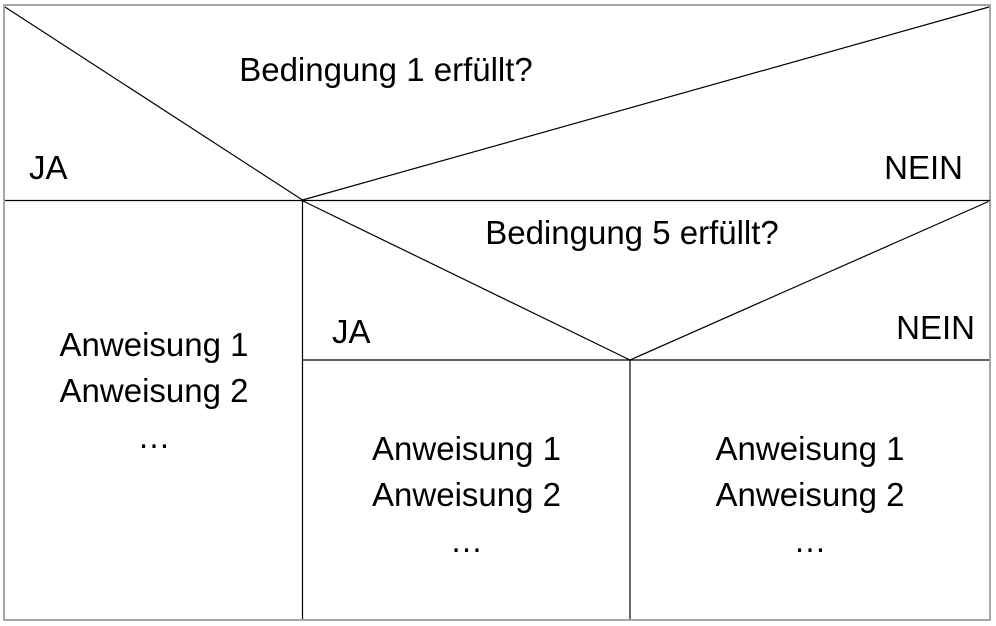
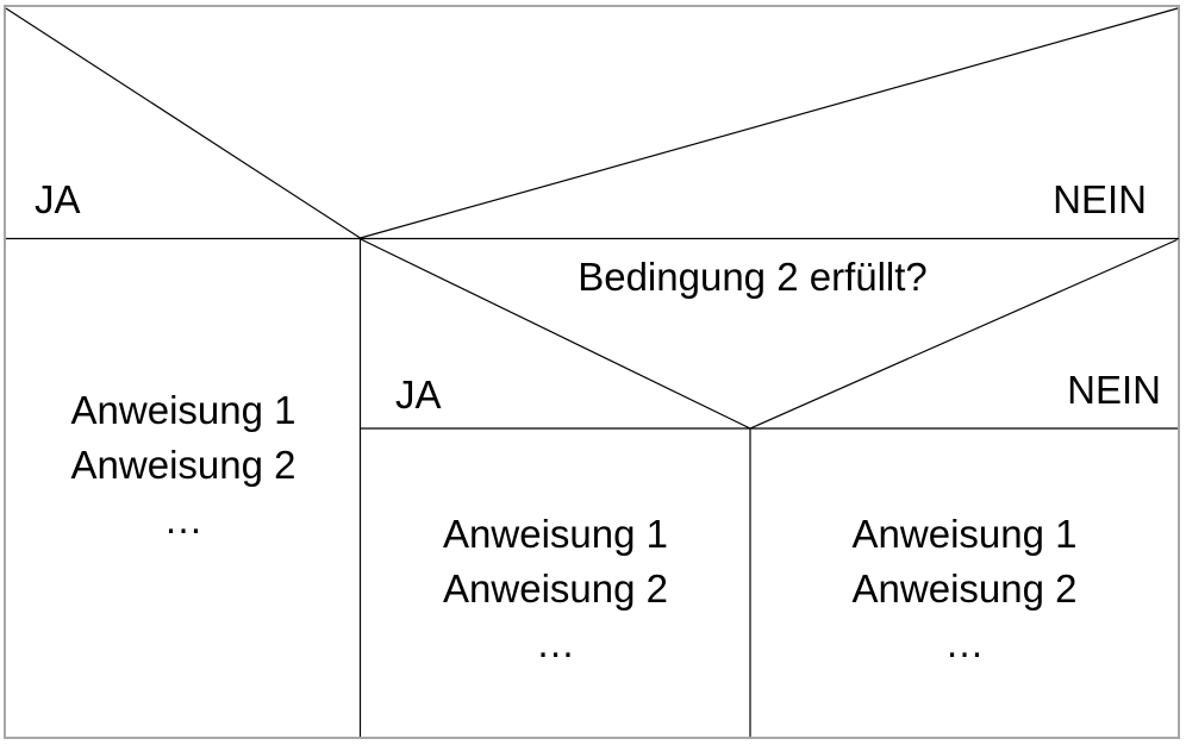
- Bedingung 1 erfüllt?
  JA
  NEIN
- Bedingung 5 erfüllt?
+ Bedingung 2 erfüllt?
  JA
  NEIN
  Anweisung 1
  Anweisung 2
  …
  Anweisung 1
  Anweisung 2
  …
  Anweisung 1
  Anweisung 2
  …
